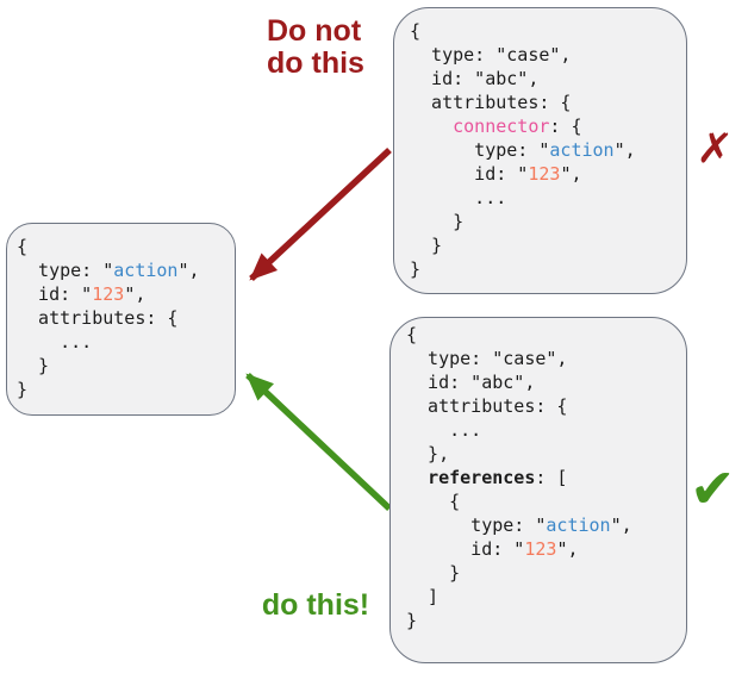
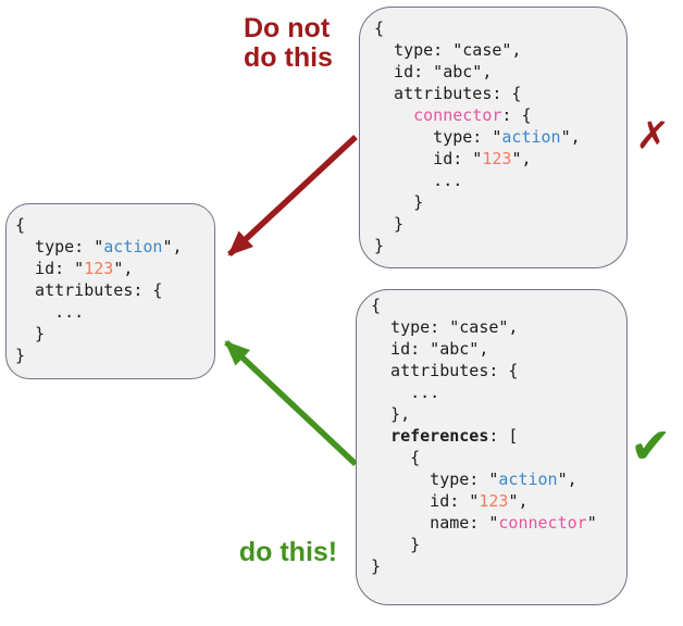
  Do not
  do this
  do this!
  {
  type: "action",
  id: "123",
  attributes: {
  ...
  }
  }
  {
  type: "case",
  id: "abc",
  attributes: {
  connector: {
  type: "action",
  id: "123",
  ...
  }
  }
  }
  {
  type: "case",
  id: "abc",
  attributes: {
  ...
  },
  references: [
  {
  type: "action",
  id: "123",
+ name: "connector"
  }
- ]
  }
  ✔
